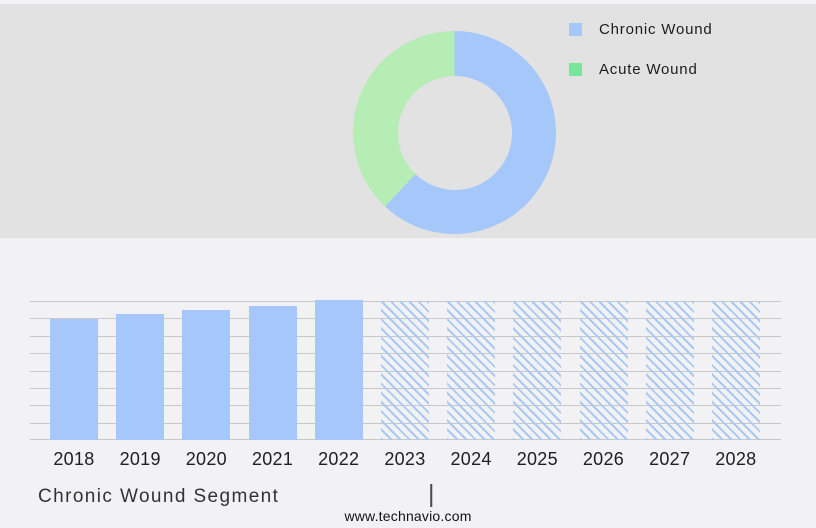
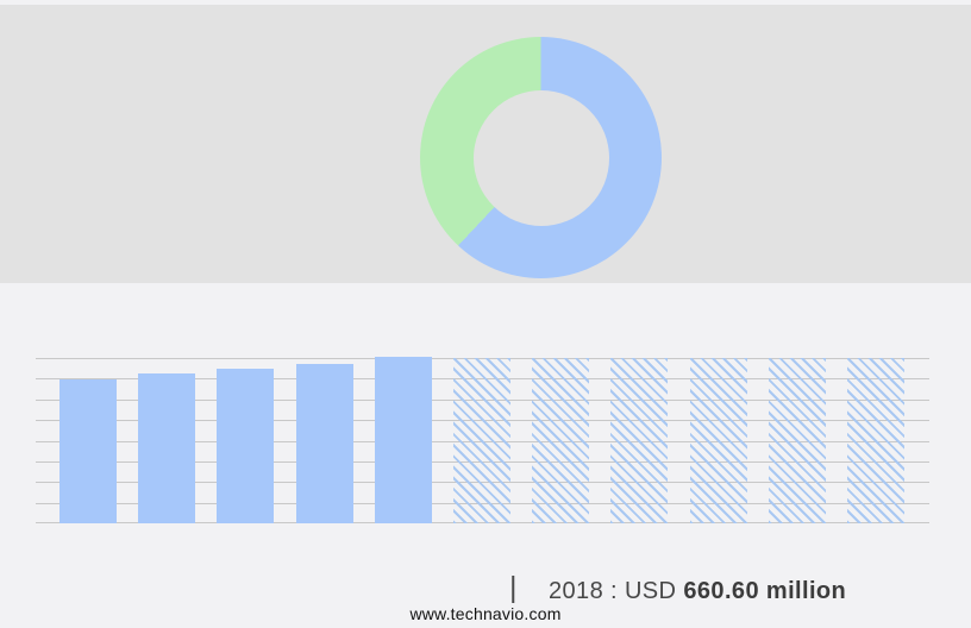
- Chronic Wound
- Acute Wound
- 2018
- 2019
- 2020
- 2021
- 2022
- 2023
- 2024
- 2025
- 2026
- 2027
- 2028
- Chronic Wound Segment
  |
+ 2018 : USD 660.60 million
  www.technavio.com
